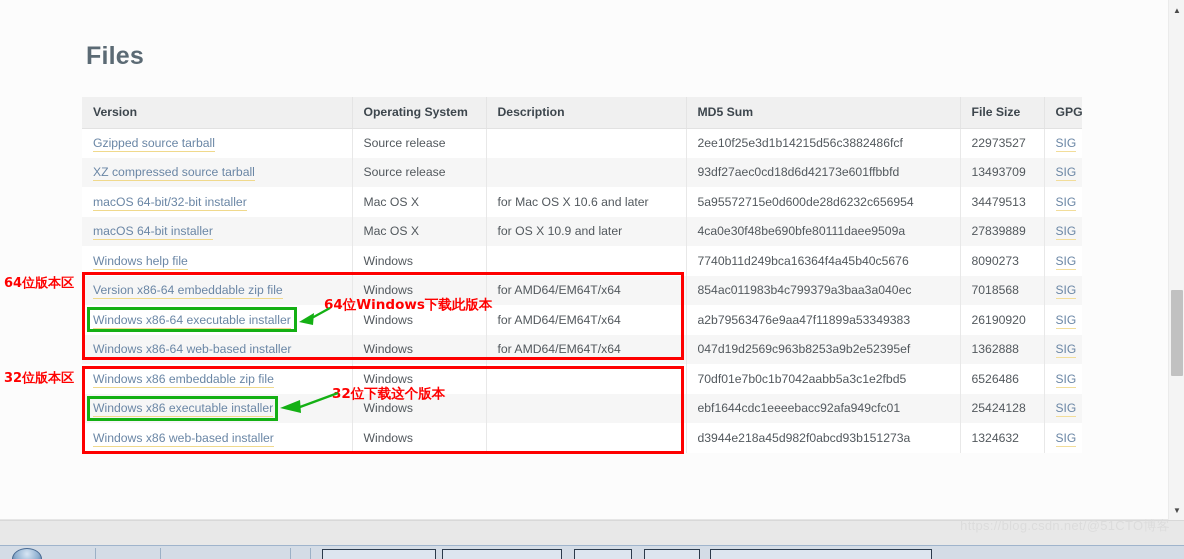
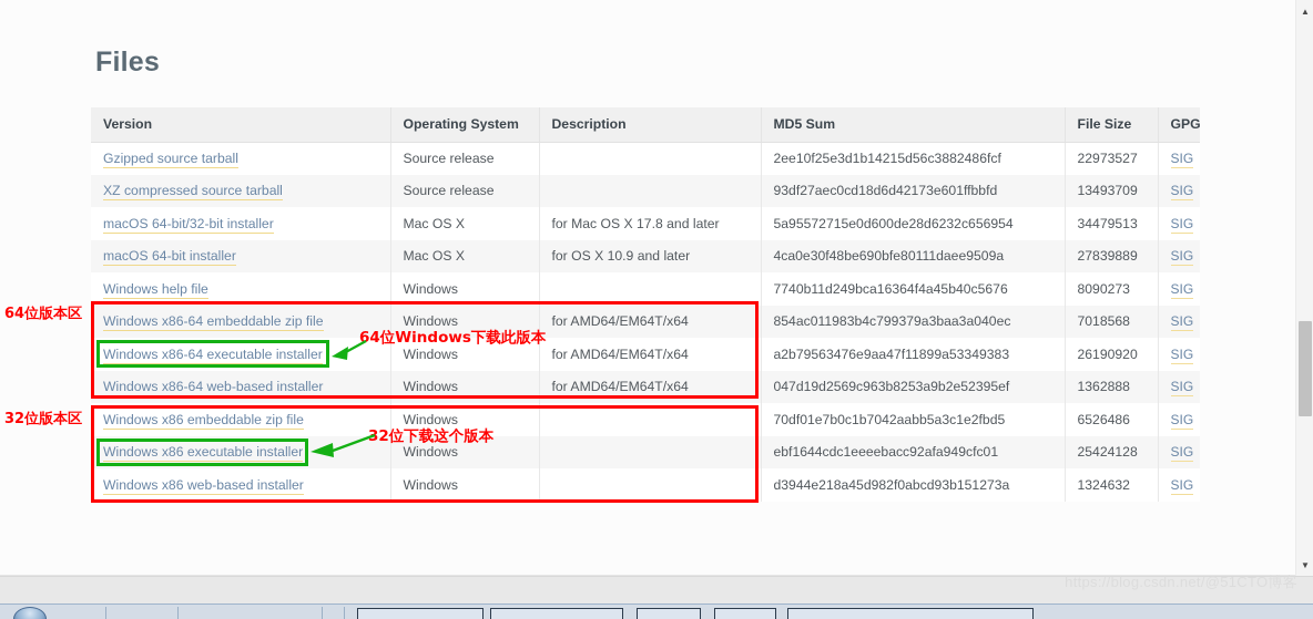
  Files
  Version	Operating System	Description	MD5 Sum	File Size	GPG
  Gzipped source tarball	Source release		2ee10f25e3d1b14215d56c3882486fcf	22973527	SIG
  XZ compressed source tarball	Source release		93df27aec0cd18d6d42173e601ffbbfd	13493709	SIG
- macOS 64-bit/32-bit installer	Mac OS X	for Mac OS X 10.6 and later	5a95572715e0d600de28d6232c656954	34479513	SIG
+ macOS 64-bit/32-bit installer	Mac OS X	for Mac OS X 17.8 and later	5a95572715e0d600de28d6232c656954	34479513	SIG
  macOS 64-bit installer	Mac OS X	for OS X 10.9 and later	4ca0e30f48be690bfe80111daee9509a	27839889	SIG
  Windows help file	Windows		7740b11d249bca16364f4a45b40c5676	8090273	SIG
- Version x86-64 embeddable zip file	Windows	for AMD64/EM64T/x64	854ac011983b4c799379a3baa3a040ec	7018568	SIG
+ Windows x86-64 embeddable zip file	Windows	for AMD64/EM64T/x64	854ac011983b4c799379a3baa3a040ec	7018568	SIG
  Windows x86-64 executable installer	Windows	for AMD64/EM64T/x64	a2b79563476e9aa47f11899a53349383	26190920	SIG
  Windows x86-64 web-based installer	Windows	for AMD64/EM64T/x64	047d19d2569c963b8253a9b2e52395ef	1362888	SIG
  Windows x86 embeddable zip file	Windows		70df01e7b0c1b7042aabb5a3c1e2fbd5	6526486	SIG
  Windows x86 executable installer	Windows		ebf1644cdc1eeeebacc92afa949cfc01	25424128	SIG
  Windows x86 web-based installer	Windows		d3944e218a45d982f0abcd93b151273a	1324632	SIG
  64位版本区
  32位版本区
  64位Windows下载此版本
  2位下载这个版本
  ▲
  ▼
  https://blog.csdn.net/@51CTO博客
